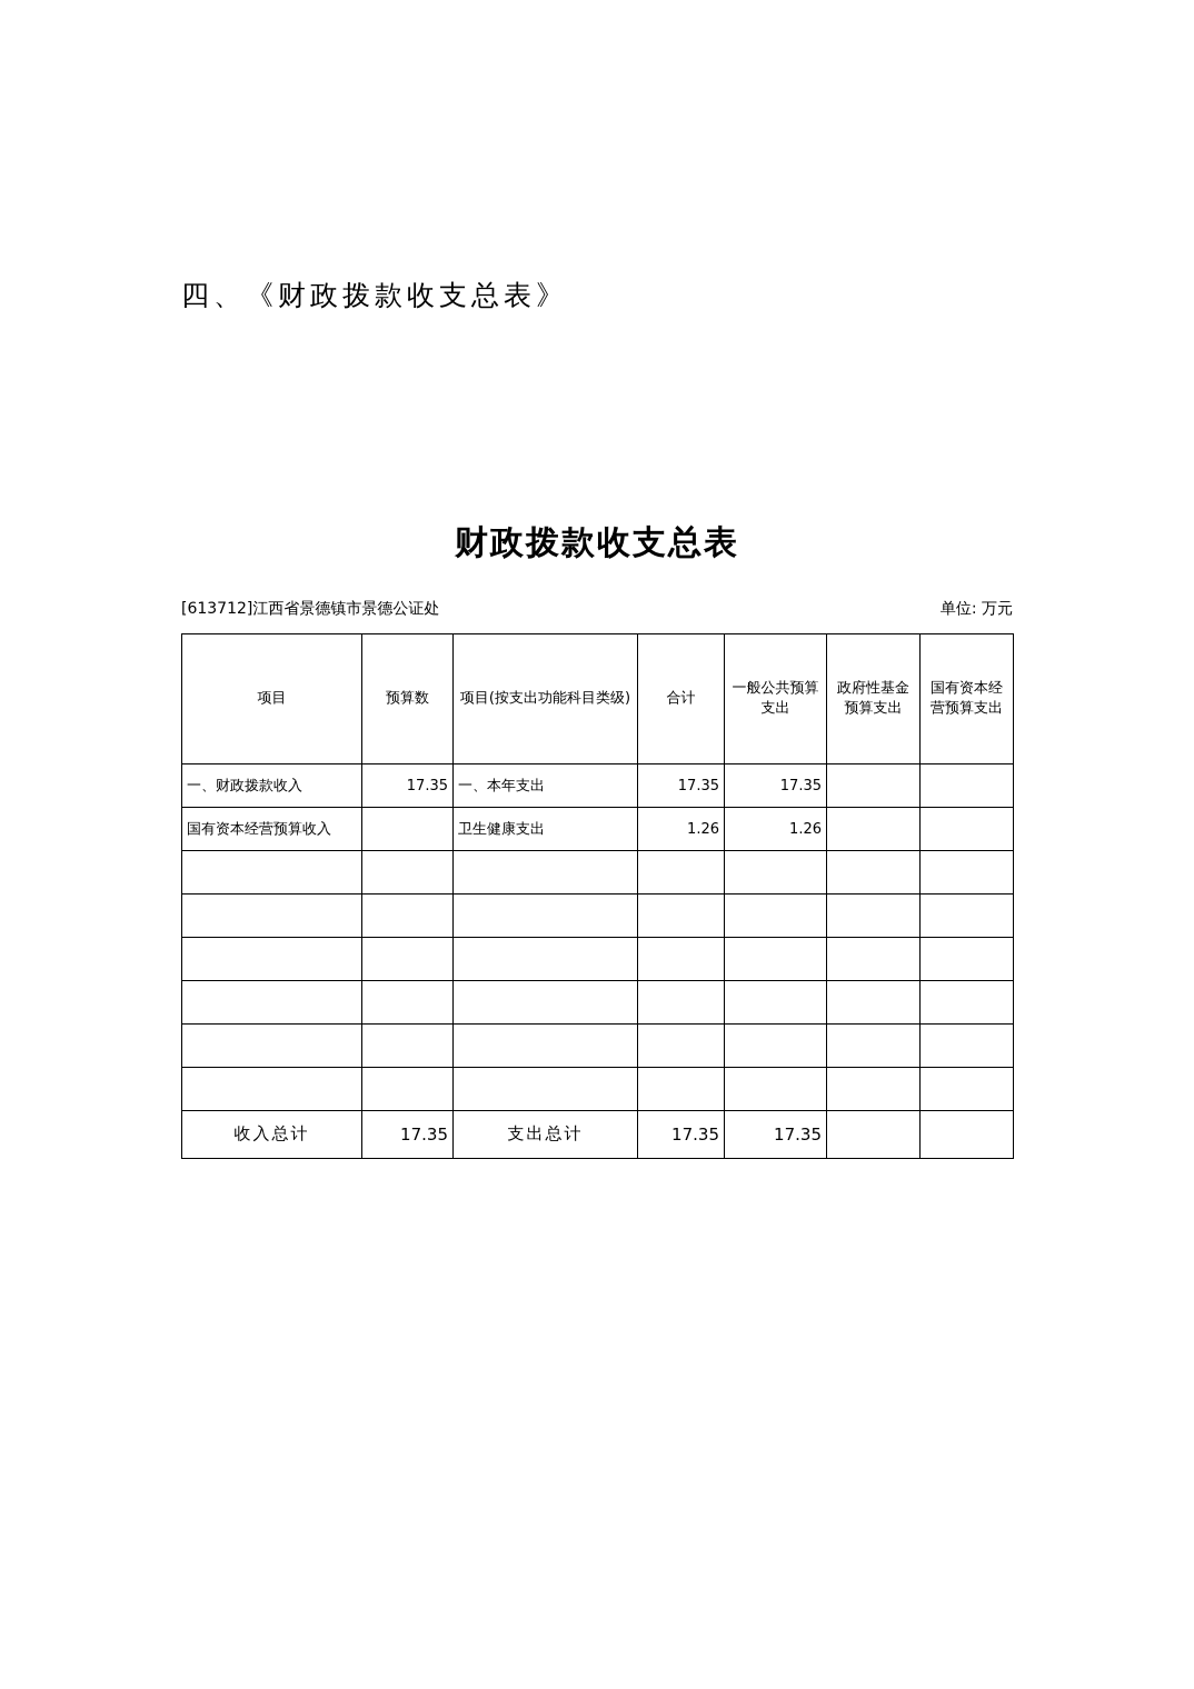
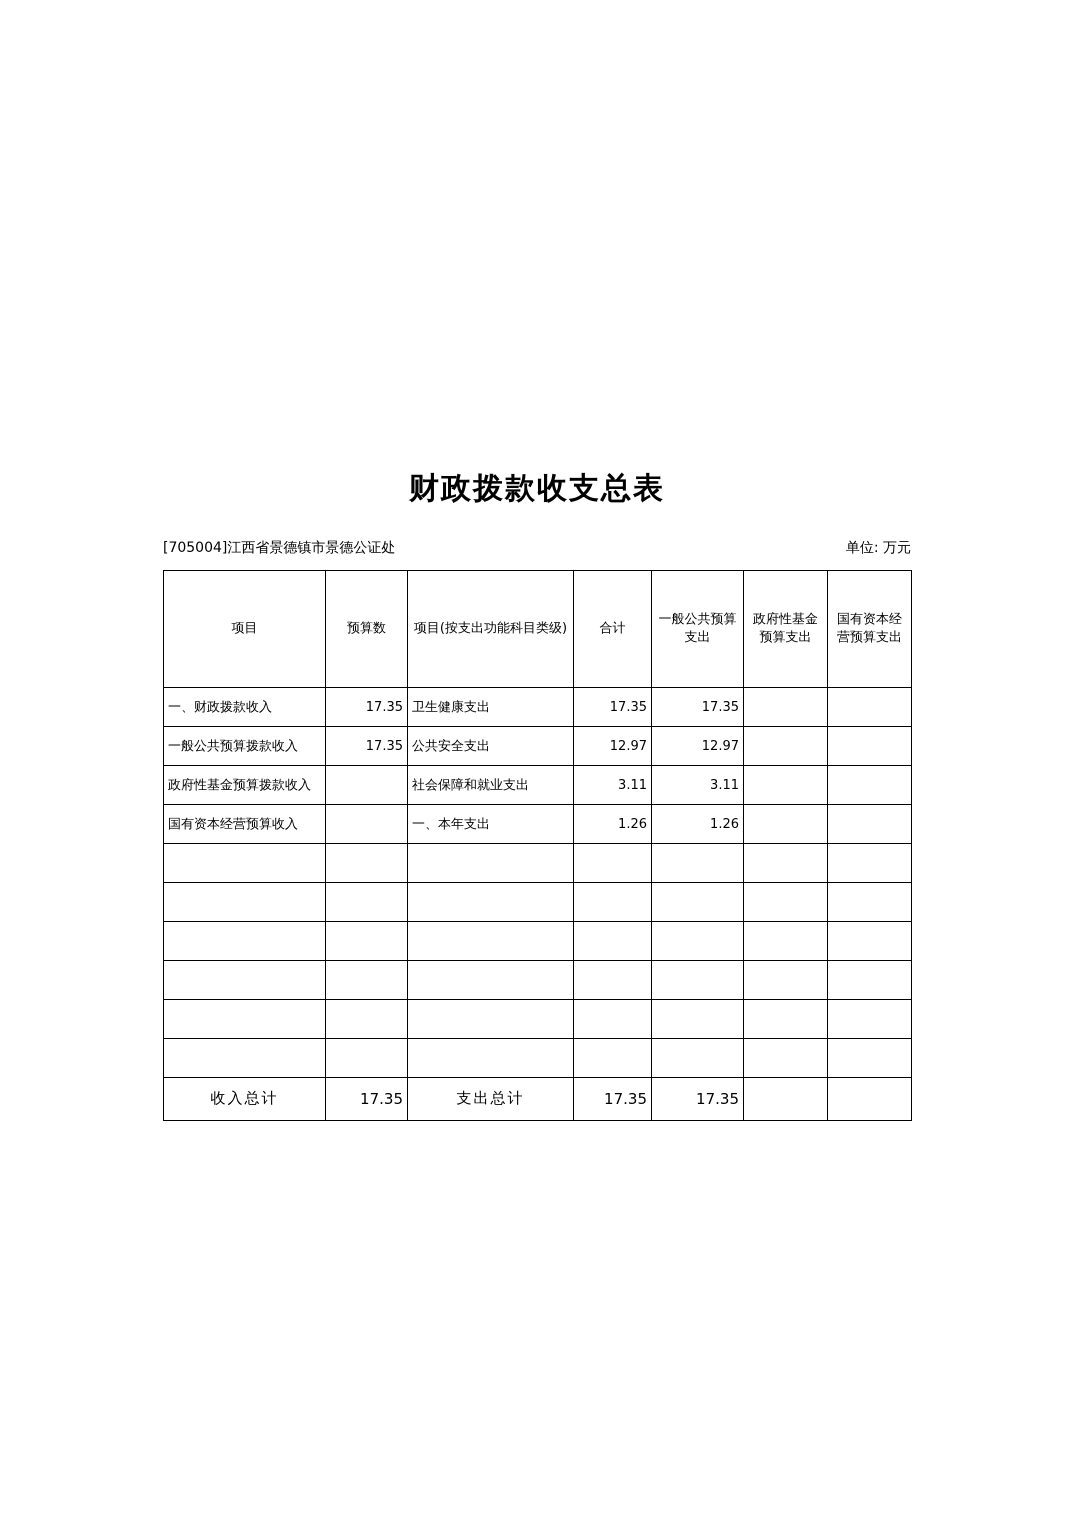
- 四、《财政拨款收支总表》
  财政拨款收支总表
- [613712]江西省景德镇市景德公证处
+ [705004]江西省景德镇市景德公证处
  单位: 万元
  项目	预算数	项目(按支出功能科目类级)	合计	一般公共预算支出	政府性基金预算支出	国有资本经营预算支出
- 一、财政拨款收入	17.35	一、本年支出	17.35	17.35
+ 一、财政拨款收入	17.35	卫生健康支出	17.35	17.35
+ 一般公共预算拨款收入	17.35	公共安全支出	12.97	12.97
+ 政府性基金预算拨款收入		社会保障和就业支出	3.11	3.11
- 国有资本经营预算收入		卫生健康支出	1.26	1.26
+ 国有资本经营预算收入		一、本年支出	1.26	1.26
  收入总计	17.35	支出总计	17.35	17.35
